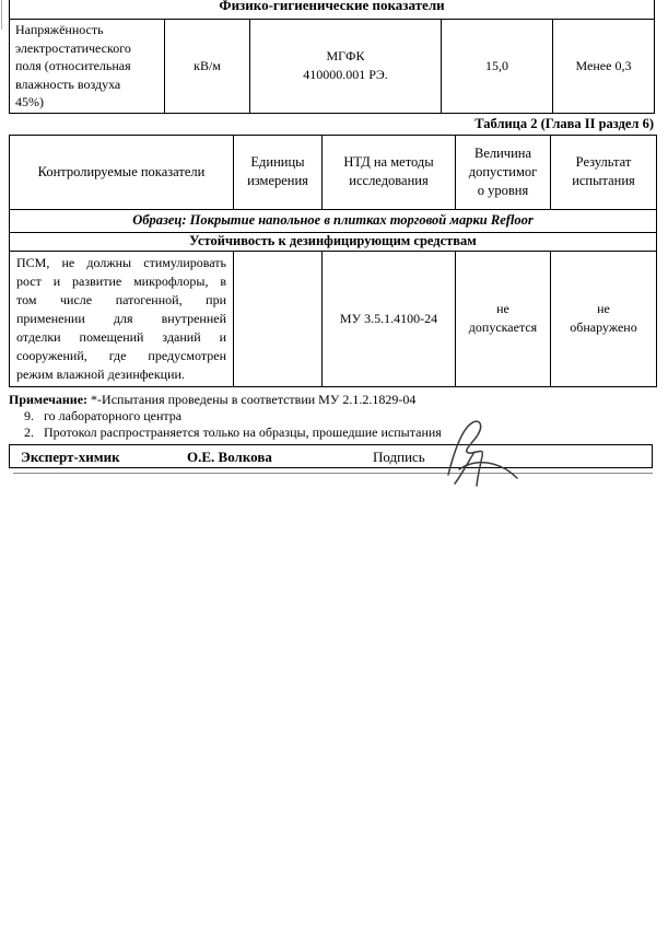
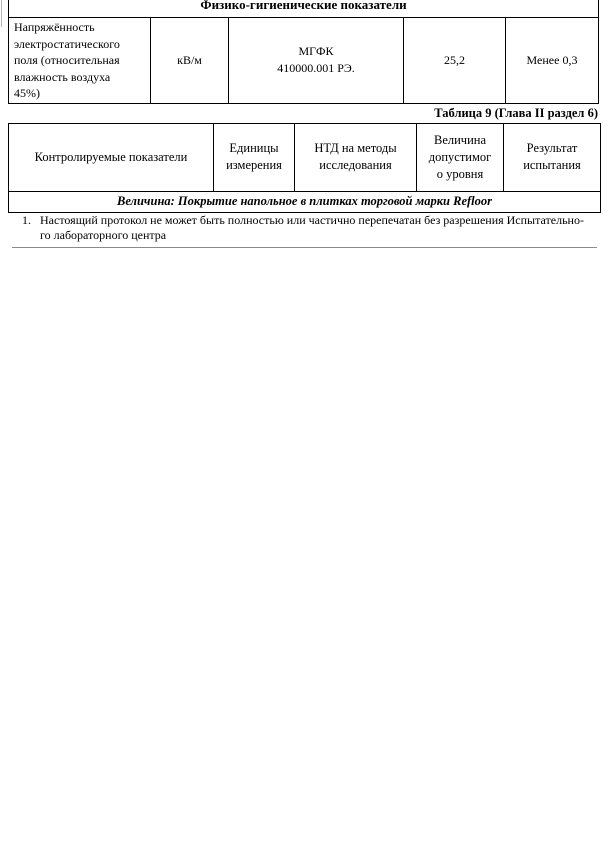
  Физико-гигиенические показатели
- Напряжённость электростатического поля (относительная влажность воздуха 45%)	кВ/м	МГФК 410000.001 РЭ.	15,0	Менее 0,3
+ Напряжённость электростатического поля (относительная влажность воздуха 45%)	кВ/м	МГФК 410000.001 РЭ.	25,2	Менее 0,3
- Таблица 2 (Глава II раздел 6)
+ Таблица 9 (Глава II раздел 6)
  Контролируемые показатели	Единицы измерения	НТД на методы исследования	Величина допустимог о уровня	Результат испытания
- Образец: Покрытие напольное в плитках торговой марки Refloor
+ Величина: Покрытие напольное в плитках торговой марки Refloor
- Устойчивость к дезинфицирующим средствам
- ПСМ, не должны стимулировать рост и развитие микрофлоры, в том числе патогенной, при применении для внутренней отделки помещений зданий и сооружений, где предусмотрен режим влажной дезинфекции.		МУ 3.5.1.4100-24	не допускается	не обнаружено
- Примечание: *-Испытания проведены в соответствии МУ 2.1.2.1829-04
- 9.
+ 1.
+ Настоящий протокол не может быть полностью или частично перепечатан без разрешения Испытательно-
  го лабораторного центра
- 2.
- Протокол распространяется только на образцы, прошедшие испытания
- Эксперт-химик
- О.Е. Волкова
- Подпись
